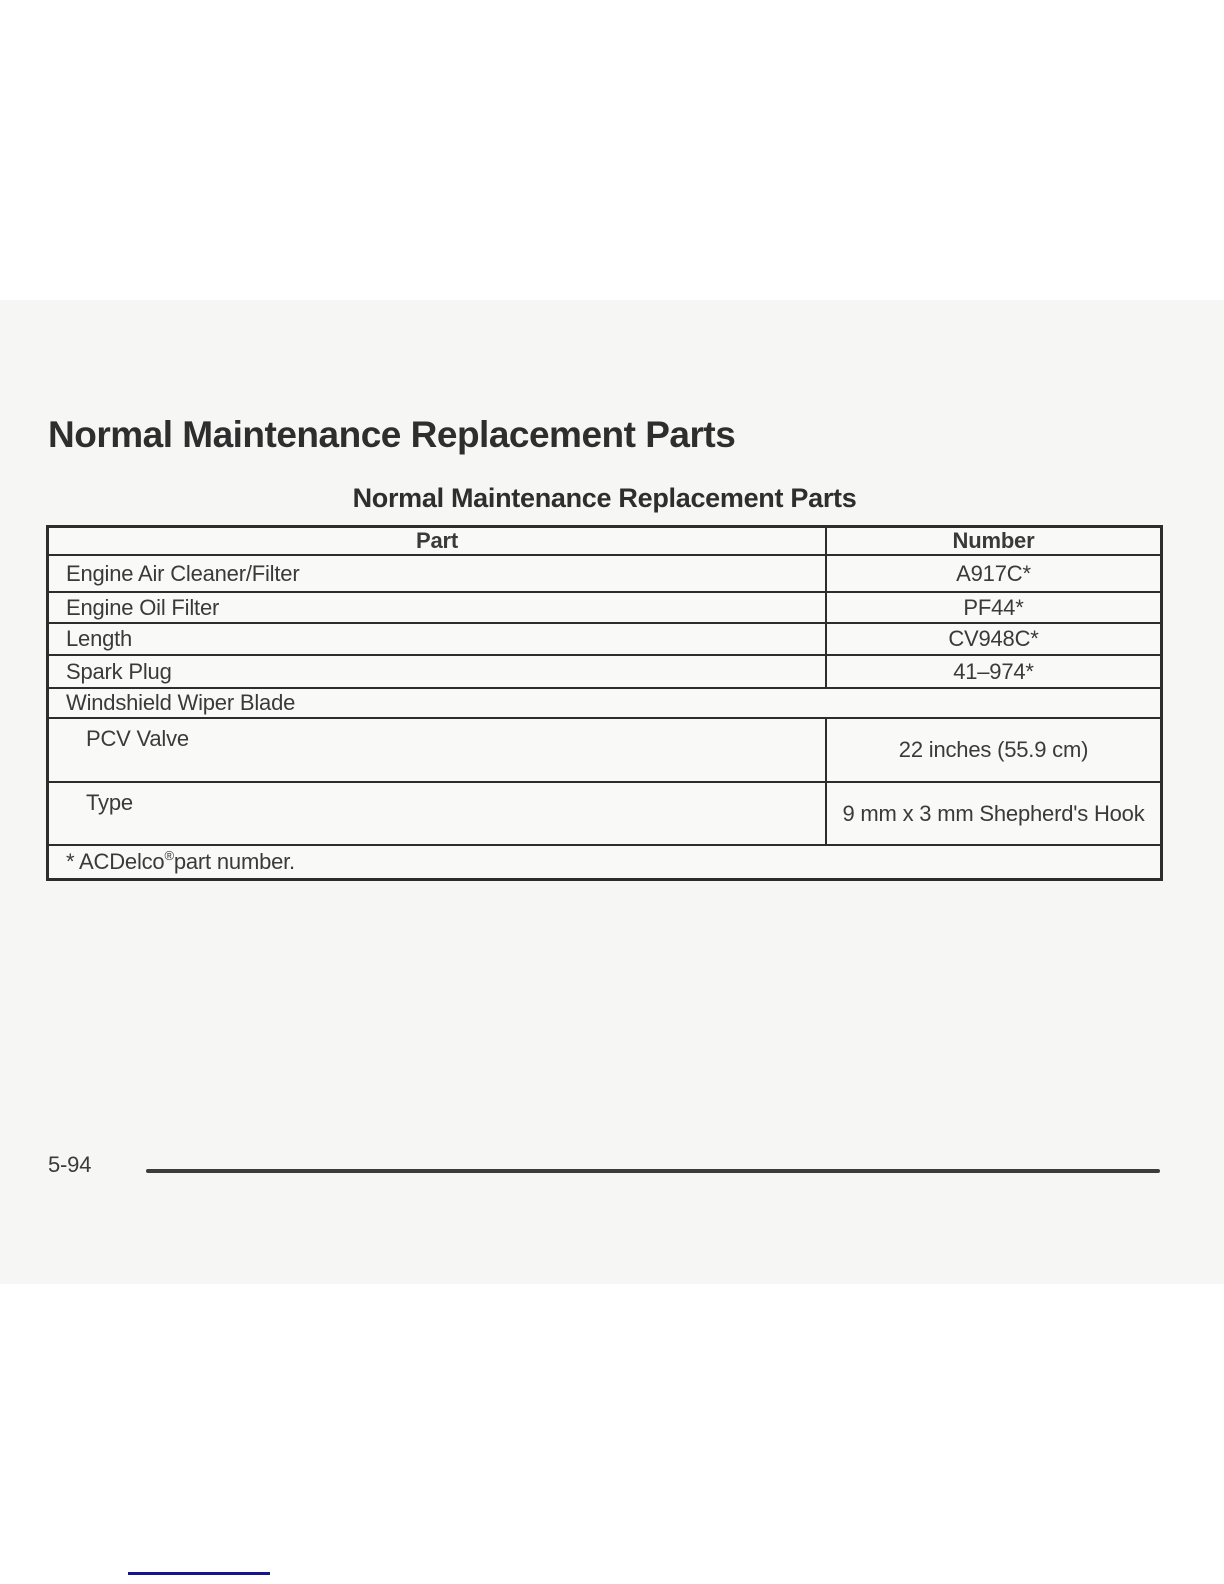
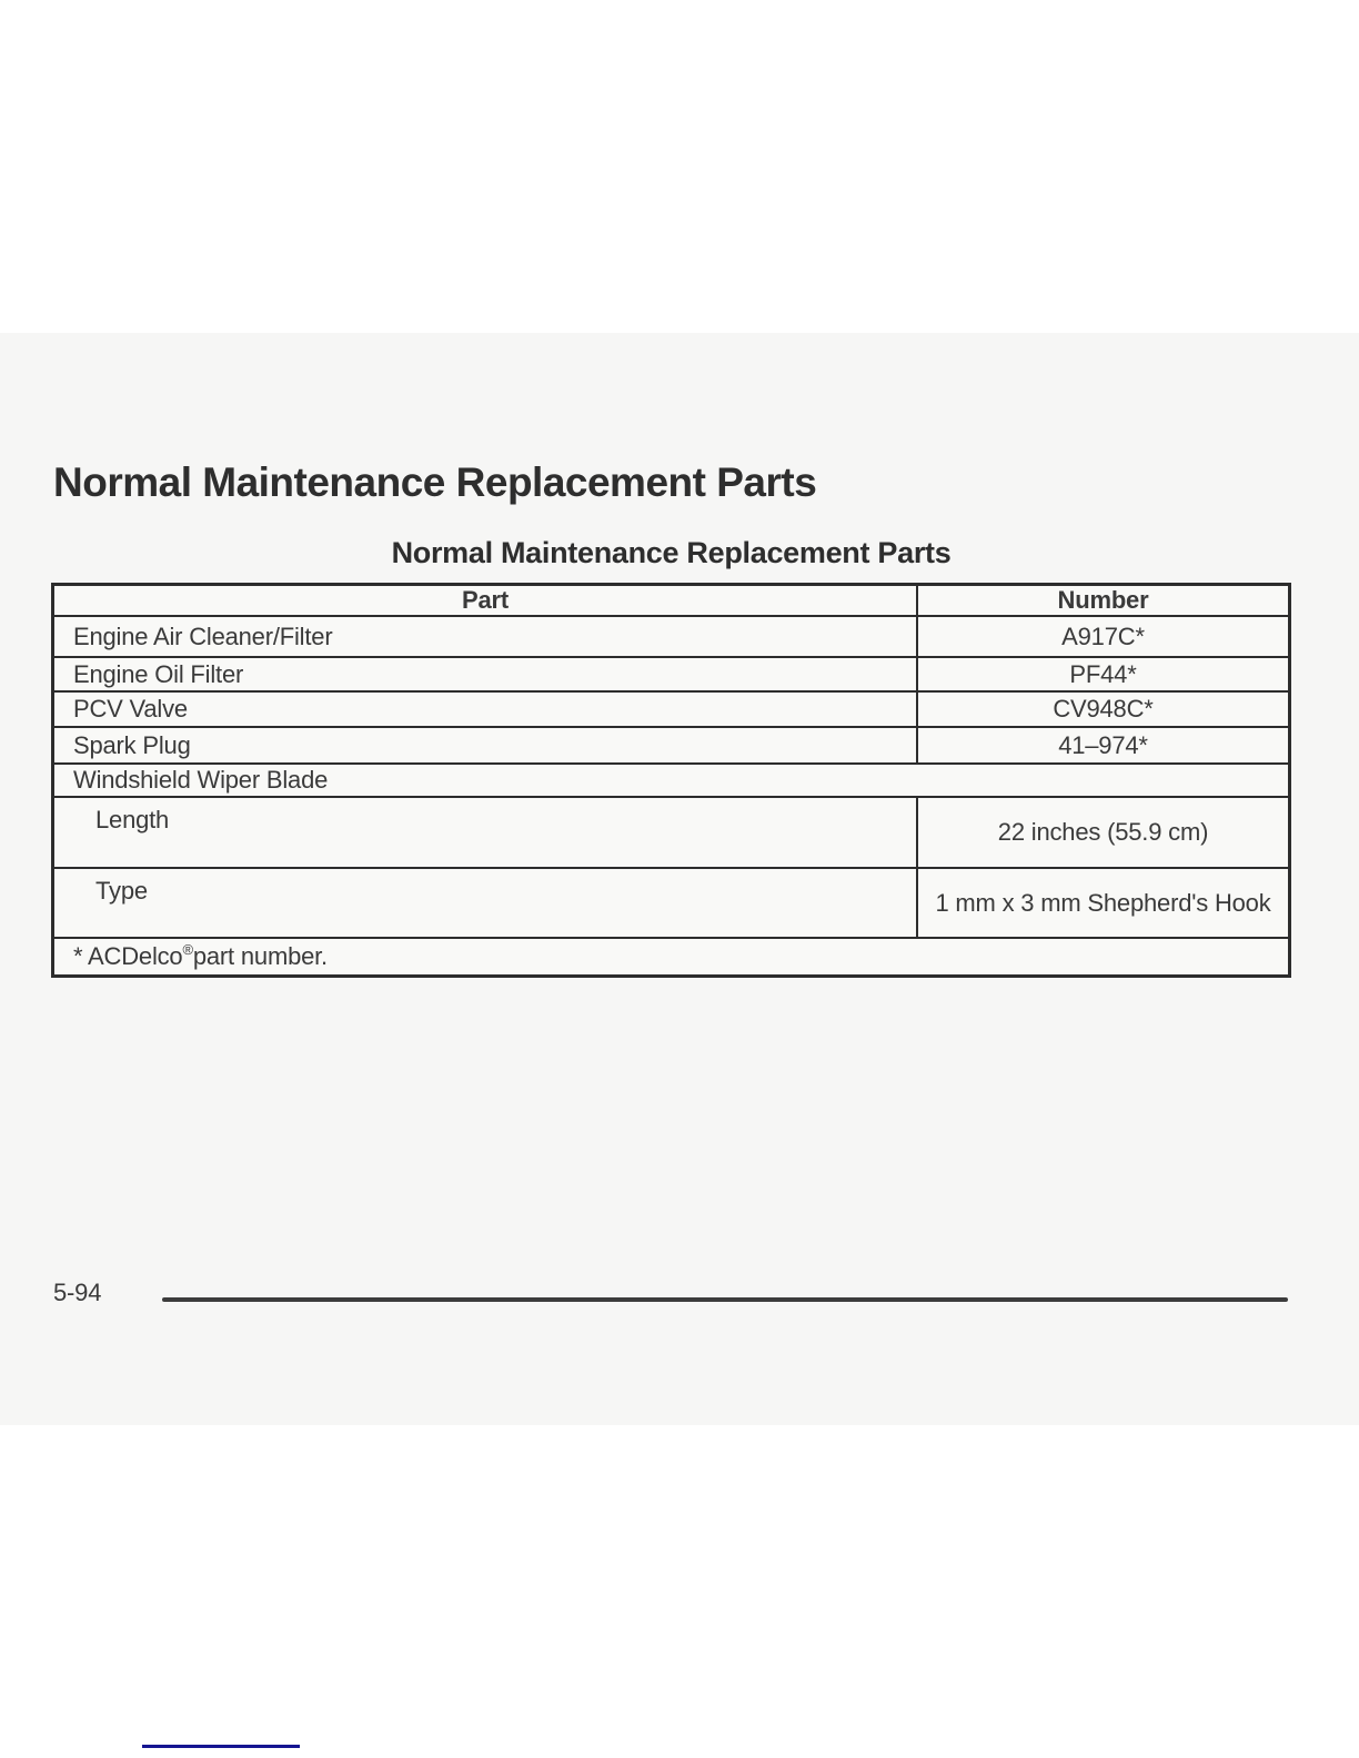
  Normal Maintenance Replacement Parts
  Normal Maintenance Replacement Parts
  Part
  Number
  Engine Air Cleaner/Filter
  A917C*
  Engine Oil Filter
  PF44*
- Length
+ PCV Valve
  CV948C*
  Spark Plug
  41–974*
  Windshield Wiper Blade
- PCV Valve
+ Length
  22 inches (55.9 cm)
  Type
- 9 mm x 3 mm Shepherd's Hook
+ 1 mm x 3 mm Shepherd's Hook
  * ACDelco
  ®
  part number.
  5-94
